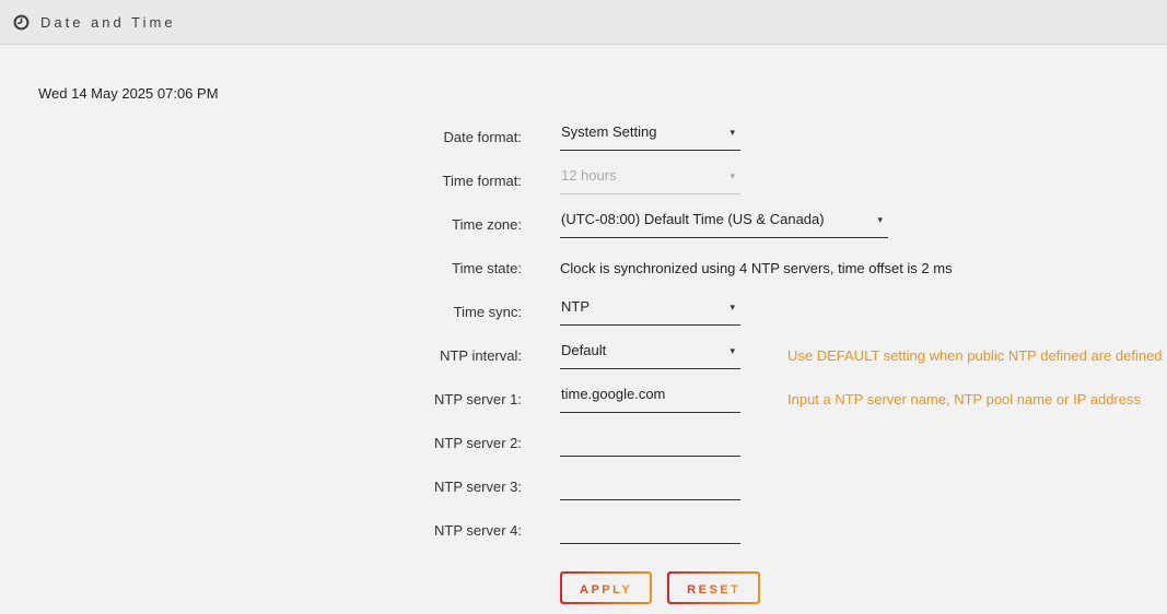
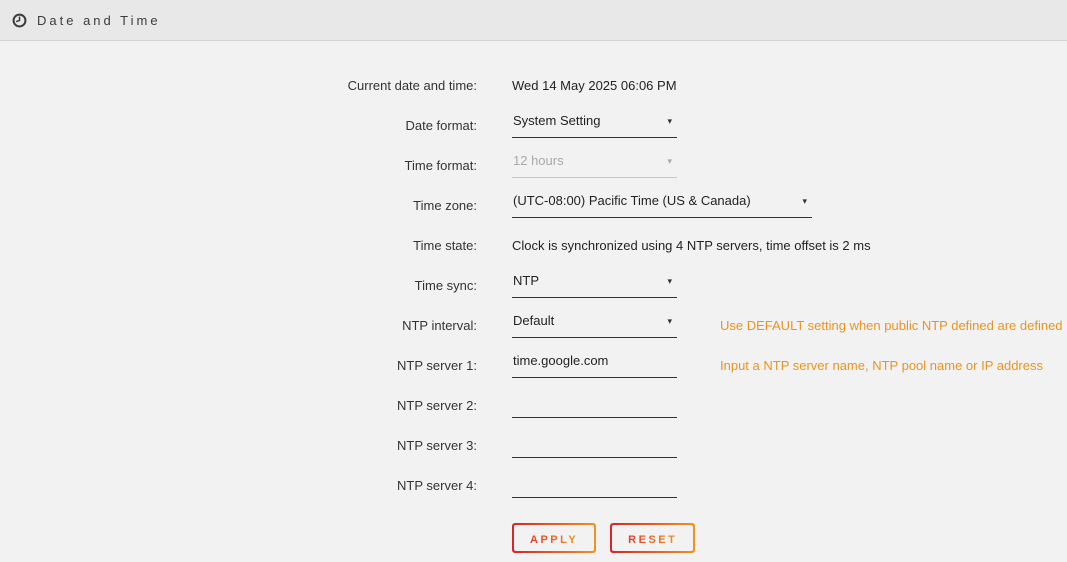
  Date and Time
+ Current date and time:
- Wed 14 May 2025 07:06 PM
+ Wed 14 May 2025 06:06 PM
  Date format:
  System Setting
  ▾
  Time format:
  12 hours
  ▾
  Time zone:
- (UTC-08:00) Default Time (US & Canada)
+ (UTC-08:00) Pacific Time (US & Canada)
  ▾
  Time state:
  Clock is synchronized using 4 NTP servers, time offset is 2 ms
  Time sync:
  NTP
  ▾
  NTP interval:
  Default
  ▾
  Use DEFAULT setting when public NTP defined are defined
  NTP server 1:
  time.google.com
  Input a NTP server name, NTP pool name or IP address
  NTP server 2:
  NTP server 3:
  NTP server 4:
  APPLY
  RESET
